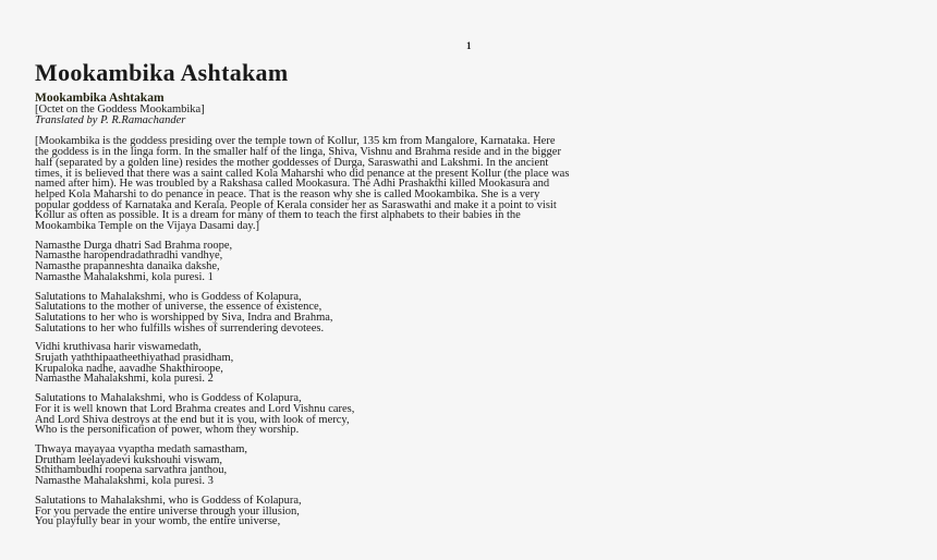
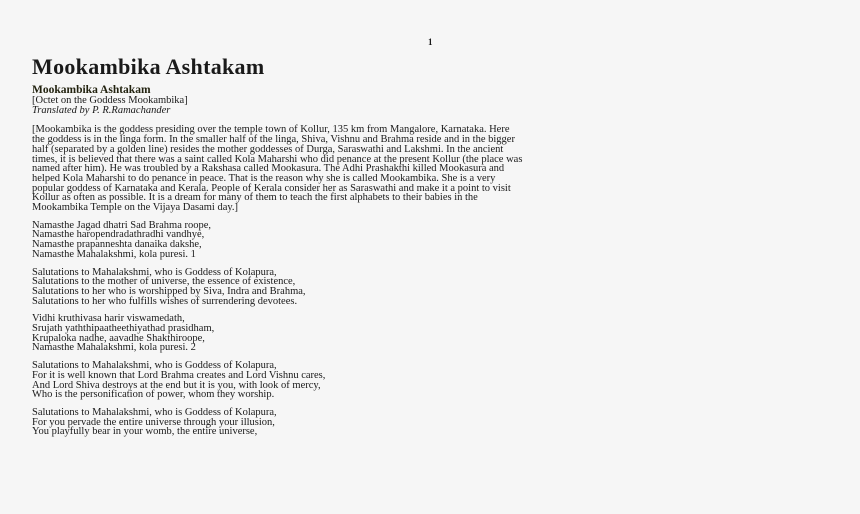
  1
  Mookambika Ashtakam
  Mookambika Ashtakam
  [Octet on the Goddess Mookambika]
  Translated by P. R.Ramachander
  [Mookambika is the goddess presiding over the temple town of Kollur, 135 km from Mangalore, Karnataka. Here
  the goddess is in the linga form. In the smaller half of the linga, Shiva, Vishnu and Brahma reside and in the bigger
  half (separated by a golden line) resides the mother goddesses of Durga, Saraswathi and Lakshmi. In the ancient
  times, it is believed that there was a saint called Kola Maharshi who did penance at the present Kollur (the place was
  named after him). He was troubled by a Rakshasa called Mookasura. The Adhi Prashakthi killed Mookasura and
  helped Kola Maharshi to do penance in peace. That is the reason why she is called Mookambika. She is a very
  popular goddess of Karnataka and Kerala. People of Kerala consider her as Saraswathi and make it a point to visit
  Kollur as often as possible. It is a dream for many of them to teach the first alphabets to their babies in the
  Mookambika Temple on the Vijaya Dasami day.]
- Namasthe Durga dhatri Sad Brahma roope,
+ Namasthe Jagad dhatri Sad Brahma roope,
  Namasthe haropendradathradhi vandhye,
  Namasthe prapanneshta danaika dakshe,
  Namasthe Mahalakshmi, kola puresi. 1
  Salutations to Mahalakshmi, who is Goddess of Kolapura,
  Salutations to the mother of universe, the essence of existence,
  Salutations to her who is worshipped by Siva, Indra and Brahma,
  Salutations to her who fulfills wishes of surrendering devotees.
  Vidhi kruthivasa harir viswamedath,
  Srujath yaththipaatheethiyathad prasidham,
  Krupaloka nadhe, aavadhe Shakthiroope,
  Namasthe Mahalakshmi, kola puresi. 2
  Salutations to Mahalakshmi, who is Goddess of Kolapura,
  For it is well known that Lord Brahma creates and Lord Vishnu cares,
  And Lord Shiva destroys at the end but it is you, with look of mercy,
  Who is the personification of power, whom they worship.
- Thwaya mayayaa vyaptha medath samastham,
- Drutham leelayadevi kukshouhi viswam,
- Sthithambudhi roopena sarvathra janthou,
- Namasthe Mahalakshmi, kola puresi. 3
  Salutations to Mahalakshmi, who is Goddess of Kolapura,
  For you pervade the entire universe through your illusion,
  You playfully bear in your womb, the entire universe,
